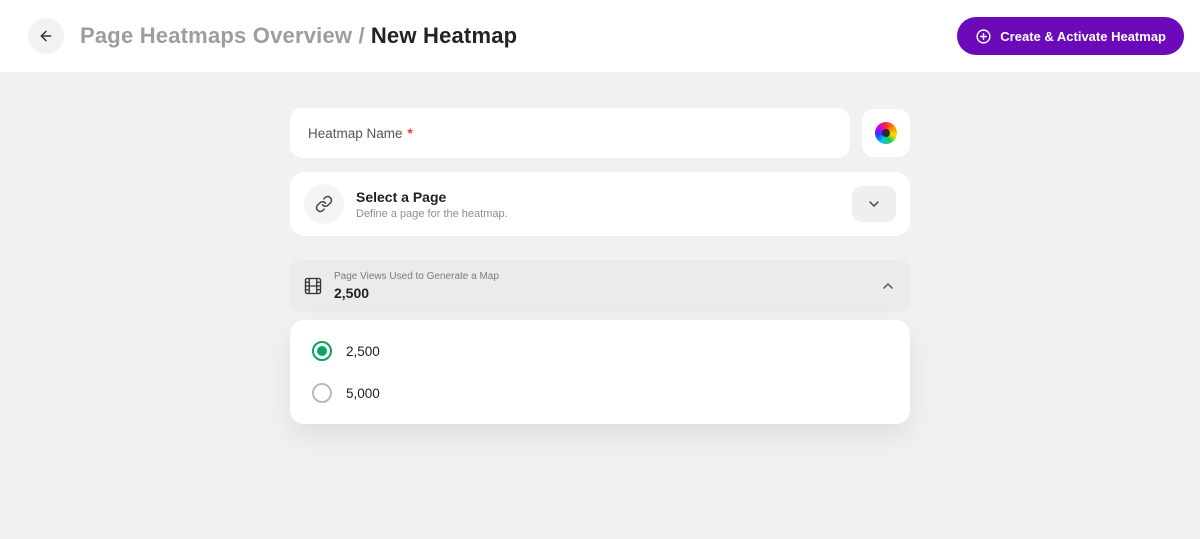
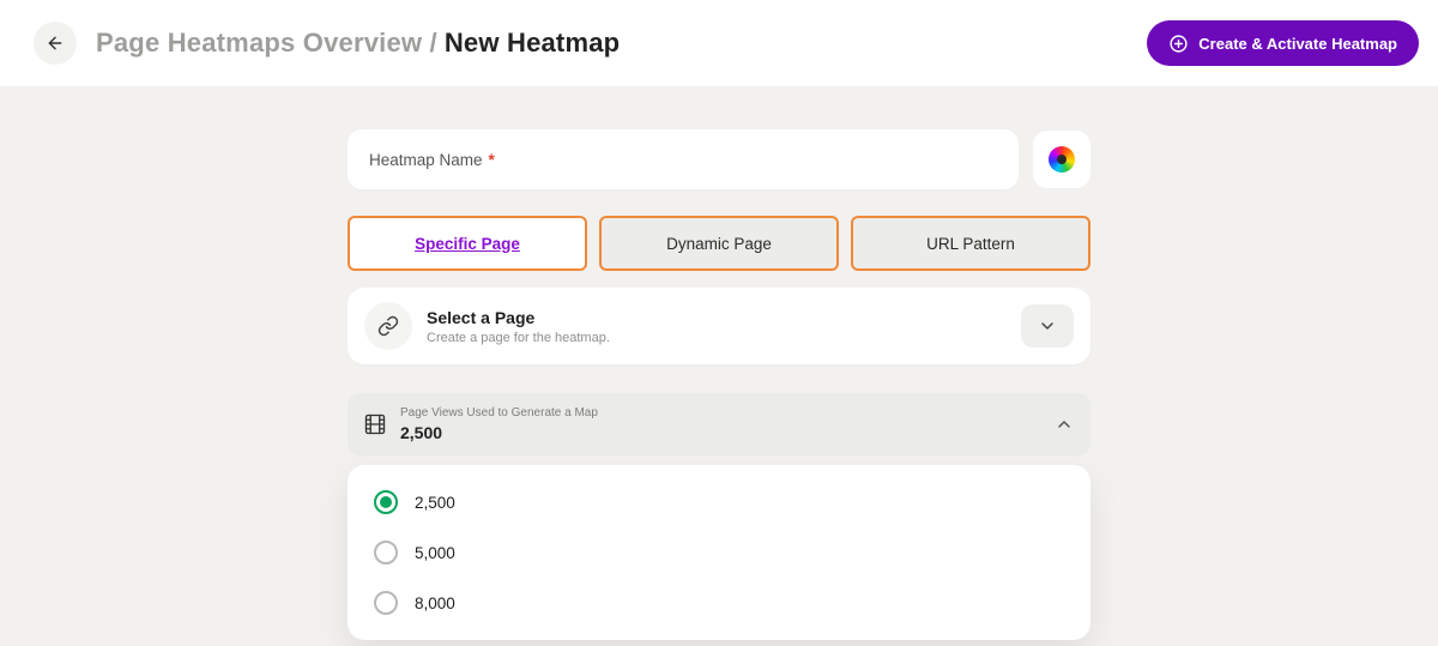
  Page Heatmaps Overview / New Heatmap
  Create & Activate Heatmap
  Heatmap Name
  *
+ Specific Page
+ Dynamic Page
+ URL Pattern
  Select a Page
- Define a page for the heatmap.
+ Create a page for the heatmap.
  Page Views Used to Generate a Map
  2,500
  2,500
  5,000
+ 8,000
